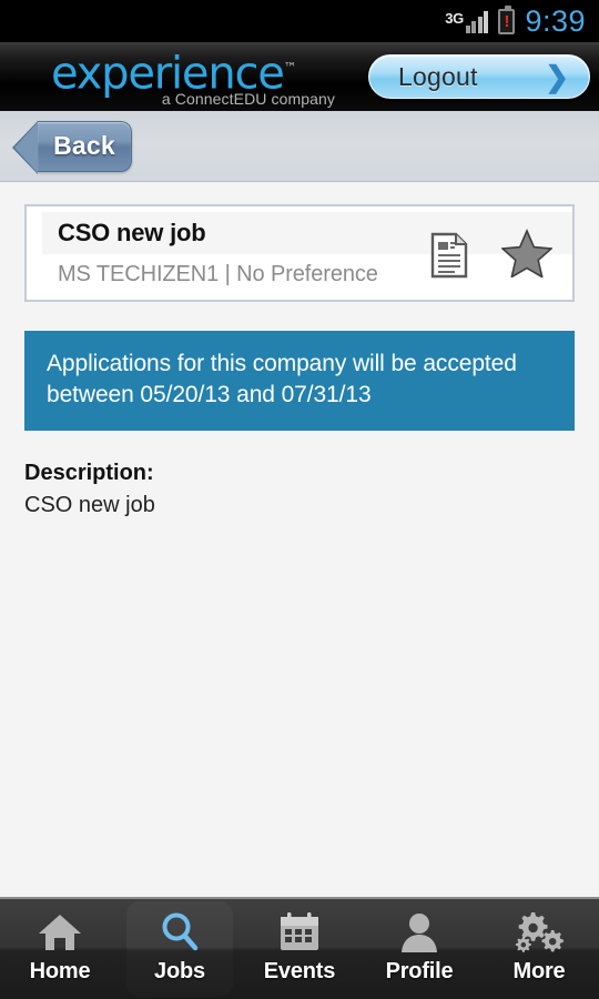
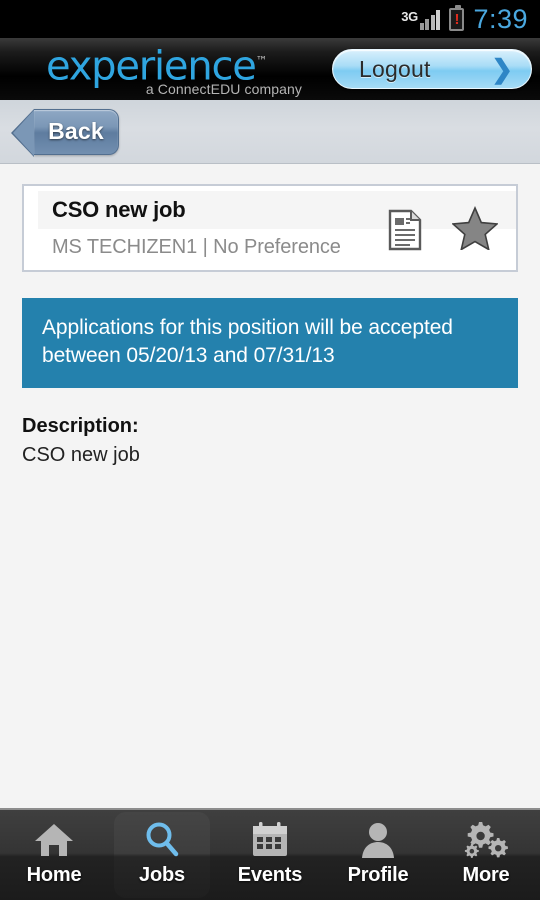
  3G
  !
- 9:39
+ 7:39
  experience™
  a ConnectEDU company
  Logout
  ❯
  Back
  CSO new job
  MS TECHIZEN1 | No Preference
- Applications for this company will be accepted
+ Applications for this position will be accepted
  between 05/20/13 and 07/31/13
  Description:
  CSO new job
  Home
  Jobs
  Events
  Profile
  More
